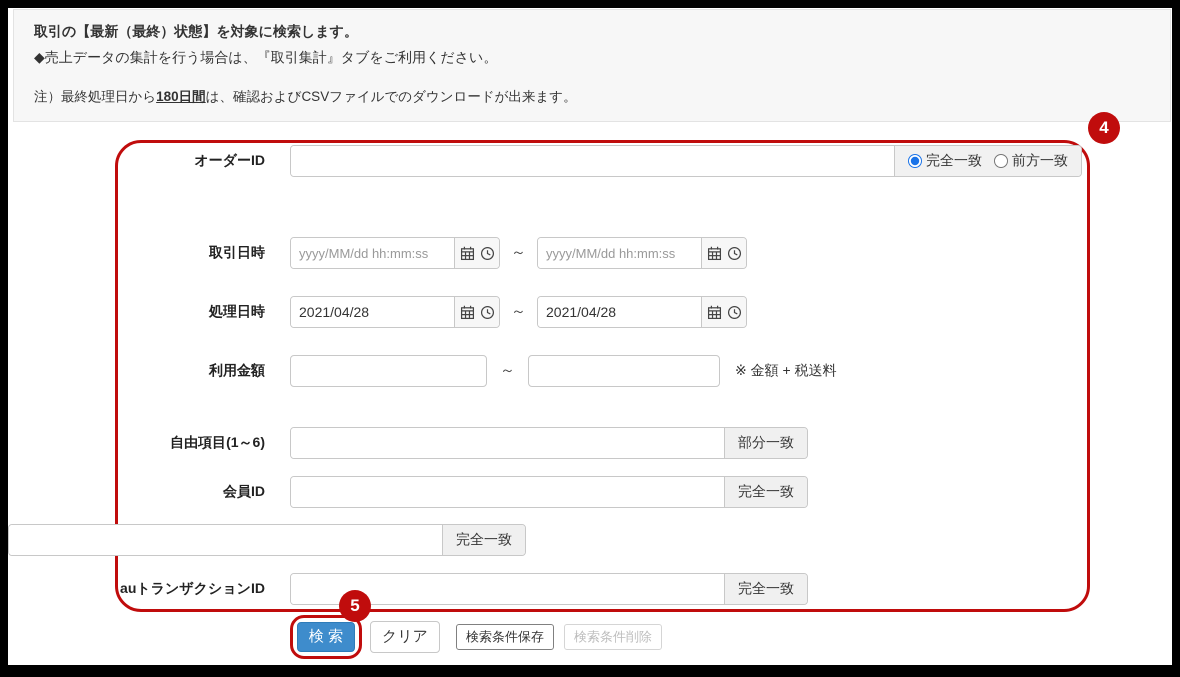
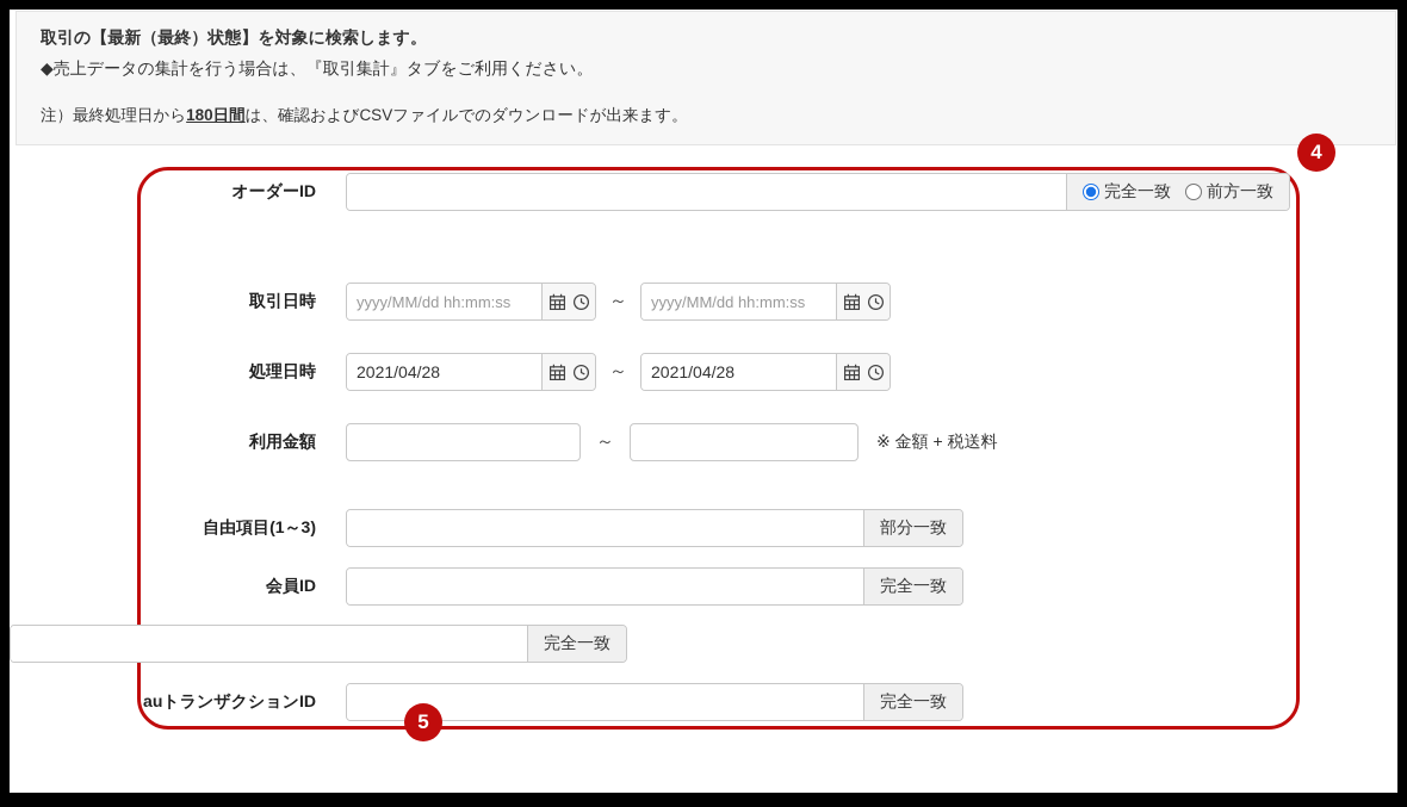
  取引の【最新（最終）状態】を対象に検索します。
  ◆売上データの集計を行う場合は、『取引集計』タブをご利用ください。
  注）最終処理日から180日間は、確認およびCSVファイルでのダウンロードが出来ます。
  4
  オーダーID
  完全一致
  前方一致
  取引日時
  yyyy/MM/dd hh:mm:ss
  ～
  yyyy/MM/dd hh:mm:ss
  処理日時
  2021/04/28
  ～
  2021/04/28
  利用金額
  ～
  ※ 金額 + 税送料
- 自由項目(1～6)
+ 自由項目(1～3)
  部分一致
  会員ID
  完全一致
  完全一致
  auトランザクションID
  完全一致
- 検 索
- クリア
- 検索条件保存
- 検索条件削除
  5
